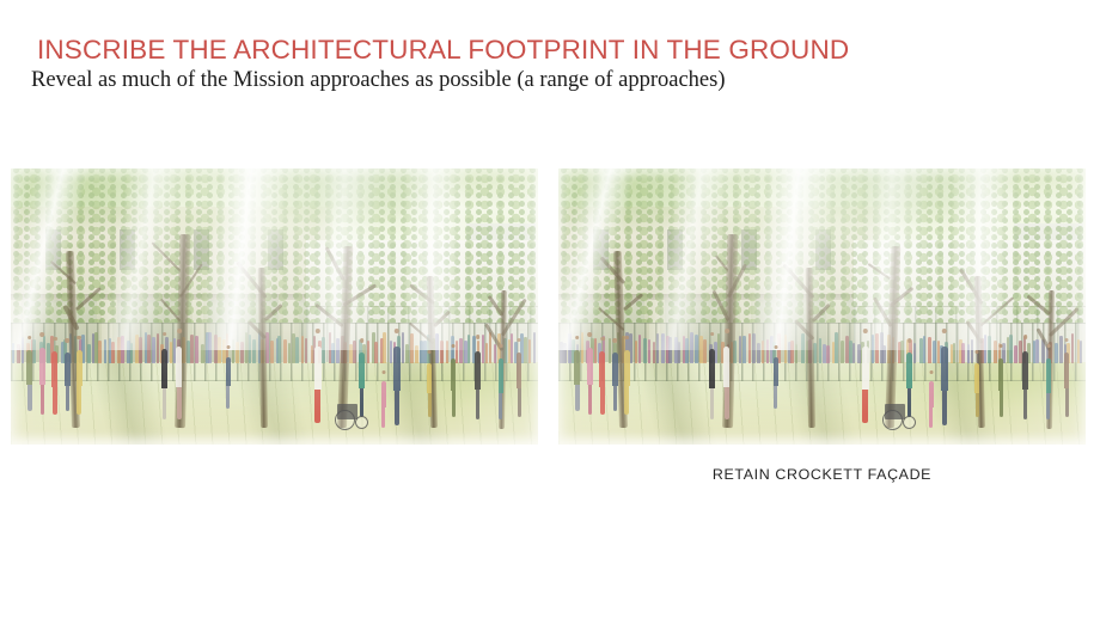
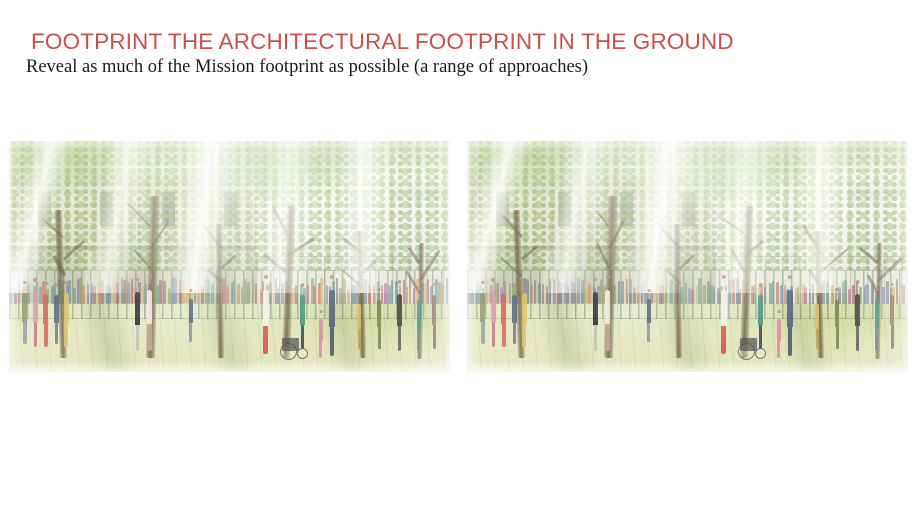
- INSCRIBE THE ARCHITECTURAL FOOTPRINT IN THE GROUND
+ FOOTPRINT THE ARCHITECTURAL FOOTPRINT IN THE GROUND
- Reveal as much of the Mission approaches as possible (a range of approaches)
+ Reveal as much of the Mission footprint as possible (a range of approaches)
- RETAIN CROCKETT FAÇADE
